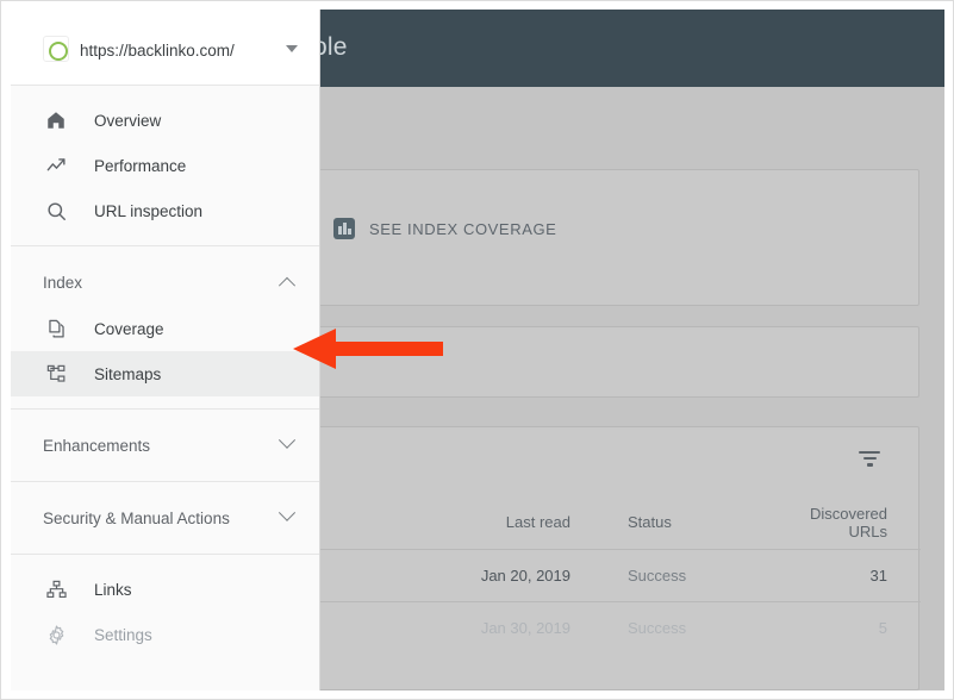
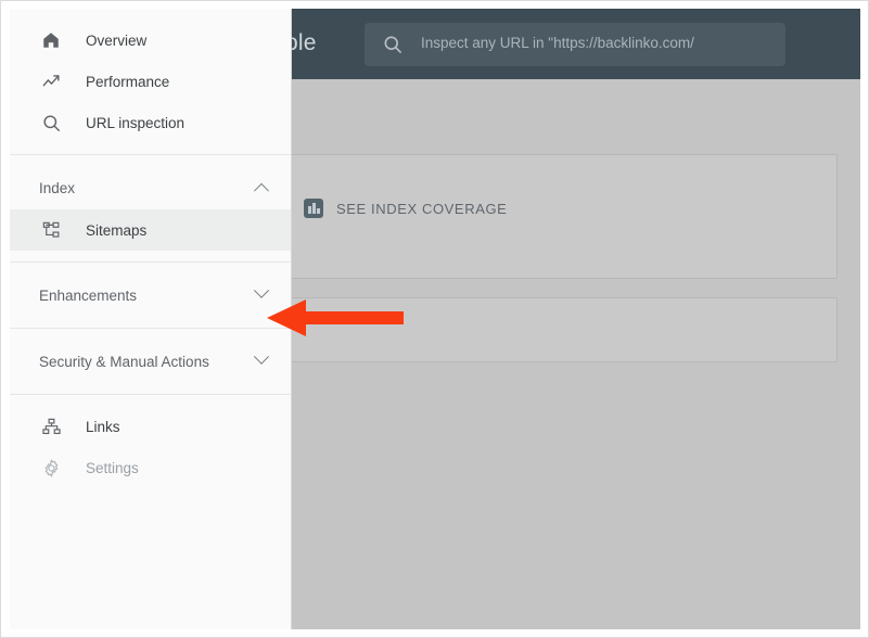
+ Inspect any URL in "https://backlinko.com/
  SEE INDEX COVERAGE
- 	Last read	Status	Discovered URLs
- 	Jan 20, 2019	Success	31
- 	Jan 30, 2019	Success	5
- https://backlinko.com/
  Overview
  Performance
  URL inspection
  Index
- Coverage
  Sitemaps
  Enhancements
  Security & Manual Actions
  Links
  Settings
